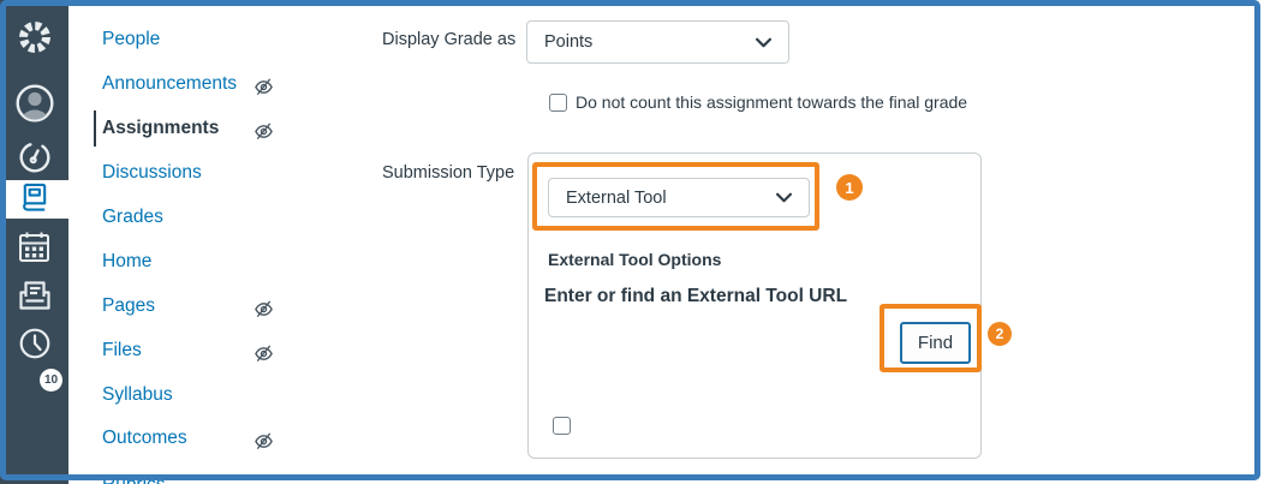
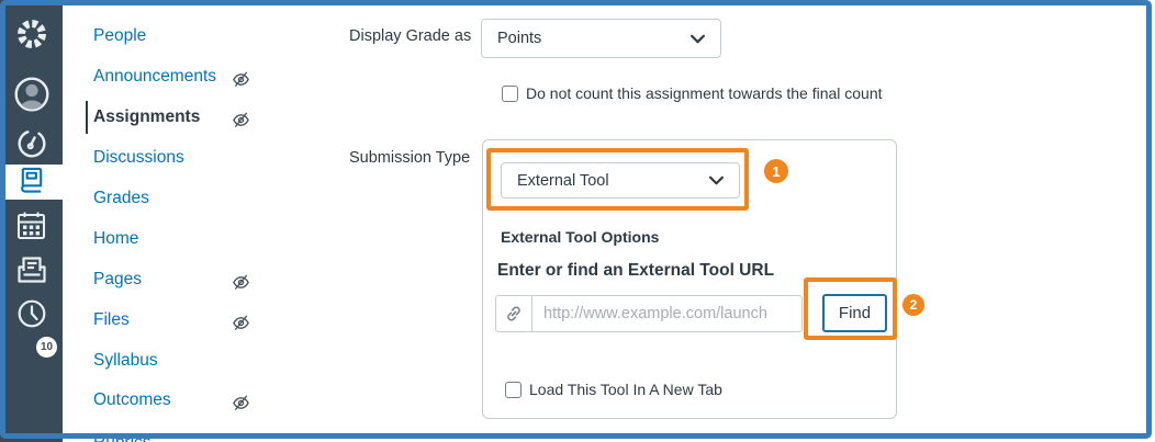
  10
  People
  Announcements
  Assignments
  Discussions
  Grades
  Home
  Pages
  Files
  Syllabus
  Outcomes
  Display Grade as
  Points
- Do not count this assignment towards the final grade
+ Do not count this assignment towards the final count
  Submission Type
  External Tool
  External Tool Options
  Enter or find an External Tool URL
+ http://www.example.com/launch
  Find
+ Load This Tool In A New Tab
  1
  2
